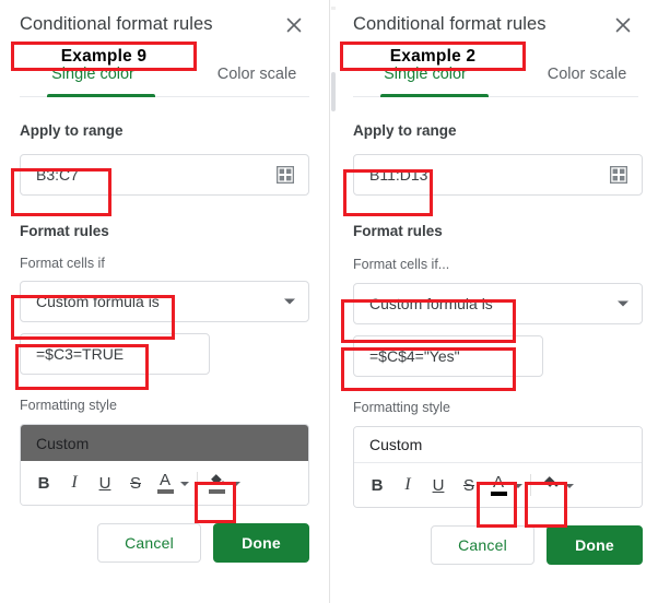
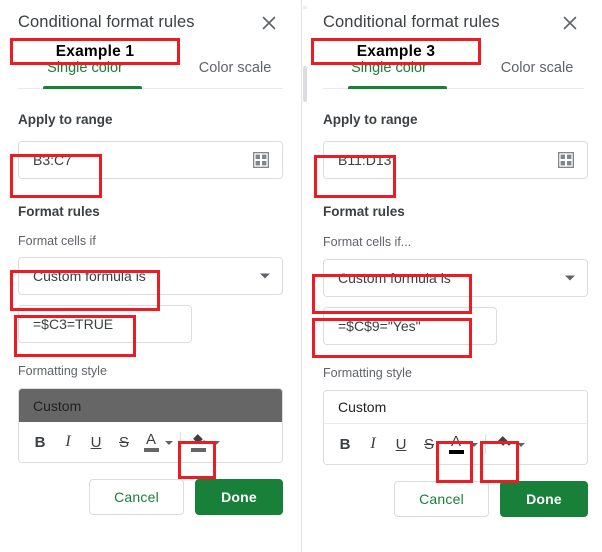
  Conditional format rules
  Single color
  Color scale
- Example 9
+ Example 1
  Apply to range
  B3:C7
  Format rules
  Format cells if
  Custom formula is
  =$C3=TRUE
  Formatting style
  Custom
  B
  I
  U
  S
  A
  Cancel
  Done
  Conditional format rules
  Single color
  Color scale
- Example 2
+ Example 3
  Apply to range
  B11:D13
  Format rules
  Format cells if...
  Custom formula is
- =$C$4="Yes"
+ =$C$9="Yes"
  Formatting style
  Custom
  B
  I
  U
  S
  A
  Cancel
  Done
